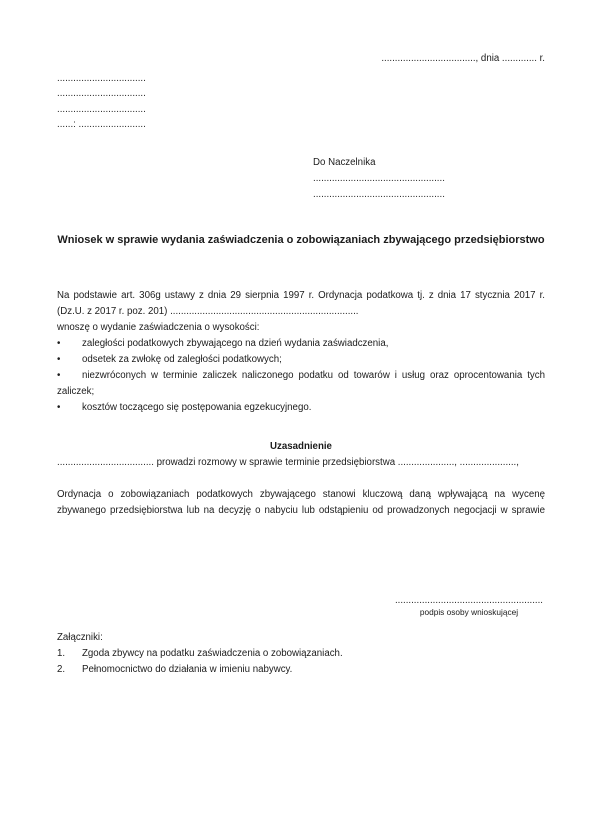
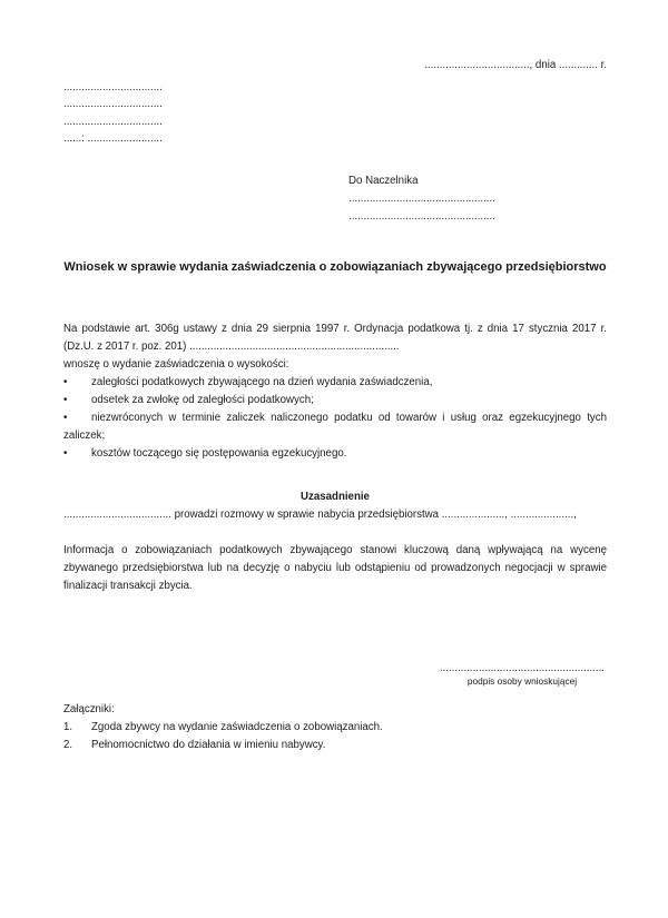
  ..................................., dnia ............. r.
  .................................
  .................................
  .................................
  ......: .........................
  Do Naczelnika
  .................................................
  .................................................
  Wniosek w sprawie wydania zaświadczenia o zobowiązaniach zbywającego przedsiębiorstwo
  Na podstawie art. 306g ustawy z dnia 29 sierpnia 1997 r. Ordynacja podatkowa tj. z dnia 17 stycznia 2017 r.
  (Dz.U. z 2017 r. poz. 201) ......................................................................
  wnoszę o wydanie zaświadczenia o wysokości:
  • zaległości podatkowych zbywającego na dzień wydania zaświadczenia,
  • odsetek za zwłokę od zaległości podatkowych;
- • niezwróconych w terminie zaliczek naliczonego podatku od towarów i usług oraz oprocentowania tych zaliczek;
+ • niezwróconych w terminie zaliczek naliczonego podatku od towarów i usług oraz egzekucyjnego tych zaliczek;
  • kosztów toczącego się postępowania egzekucyjnego.
  Uzasadnienie
- .................................... prowadzi rozmowy w sprawie terminie przedsiębiorstwa ....................., .....................,
+ .................................... prowadzi rozmowy w sprawie nabycia przedsiębiorstwa ....................., .....................,
- Ordynacja o zobowiązaniach podatkowych zbywającego stanowi kluczową daną wpływającą na wycenę
+ Informacja o zobowiązaniach podatkowych zbywającego stanowi kluczową daną wpływającą na wycenę
  zbywanego przedsiębiorstwa lub na decyzję o nabyciu lub odstąpieniu od prowadzonych negocjacji w sprawie
+ finalizacji transakcji zbycia.
  .......................................................
  podpis osoby wnioskującej
  Załączniki:
- 1. Zgoda zbywcy na podatku zaświadczenia o zobowiązaniach.
+ 1. Zgoda zbywcy na wydanie zaświadczenia o zobowiązaniach.
  2. Pełnomocnictwo do działania w imieniu nabywcy.
